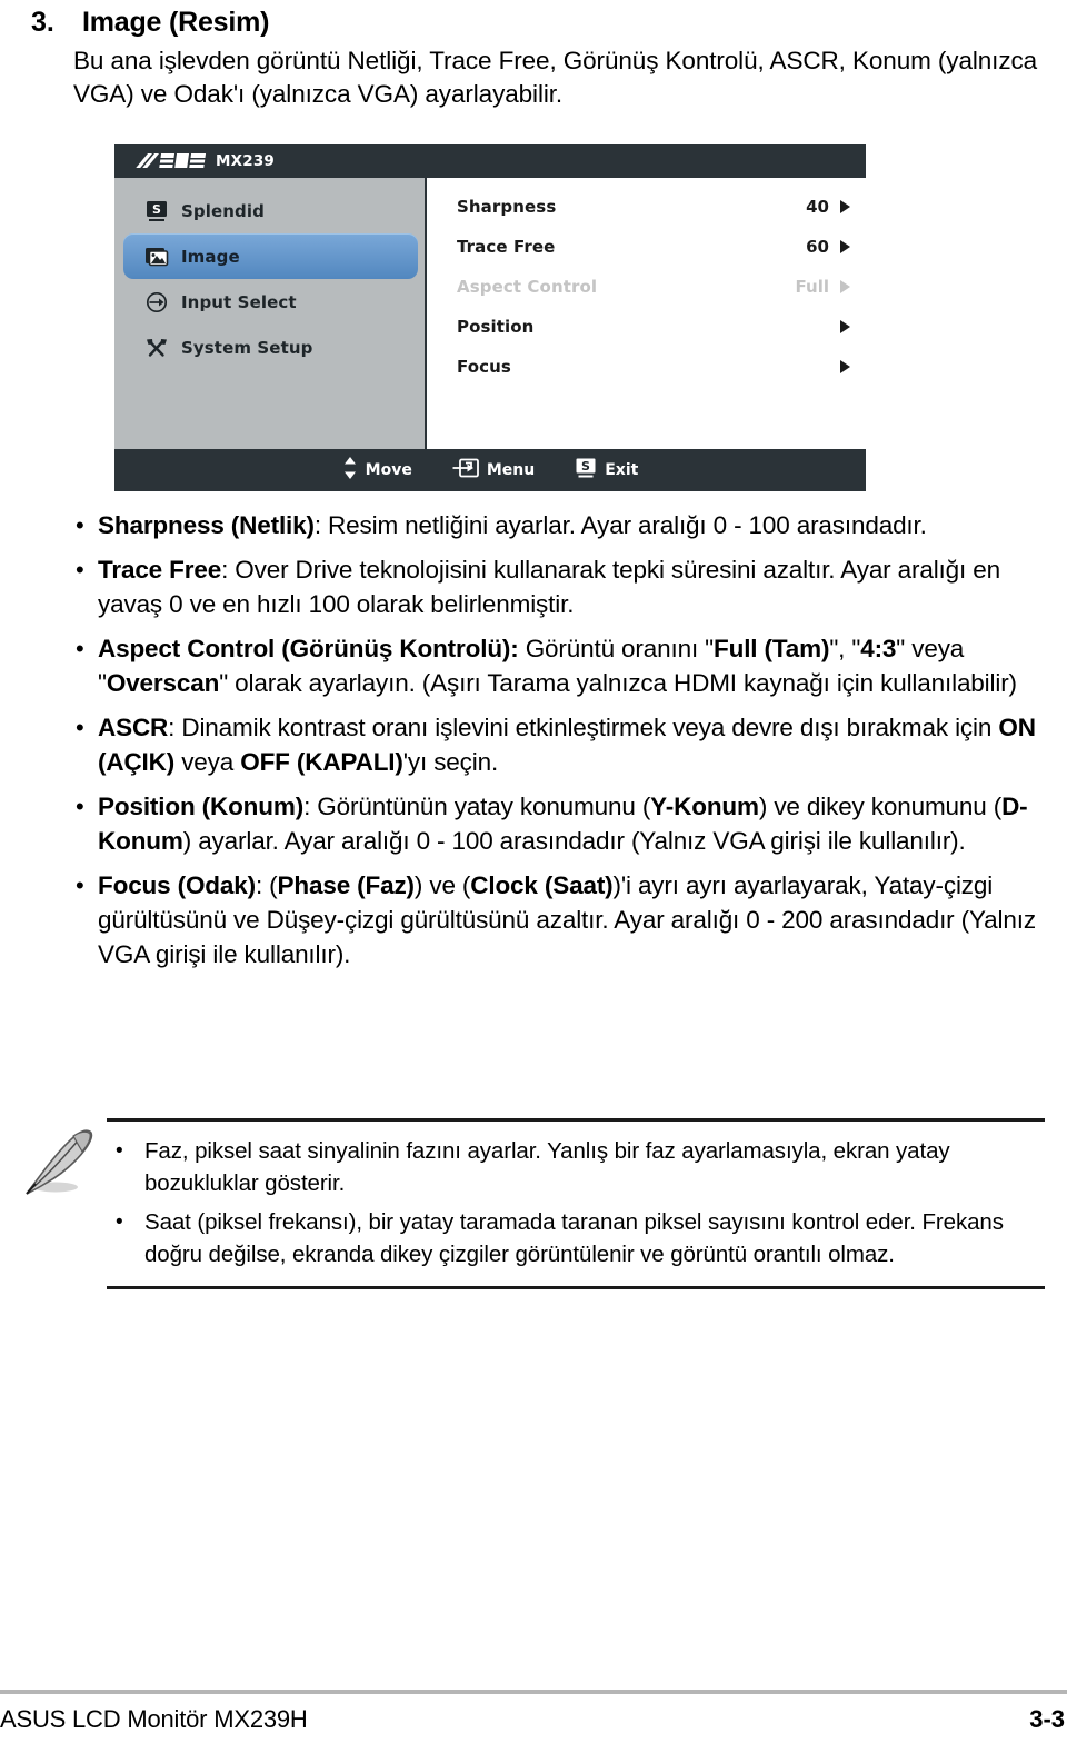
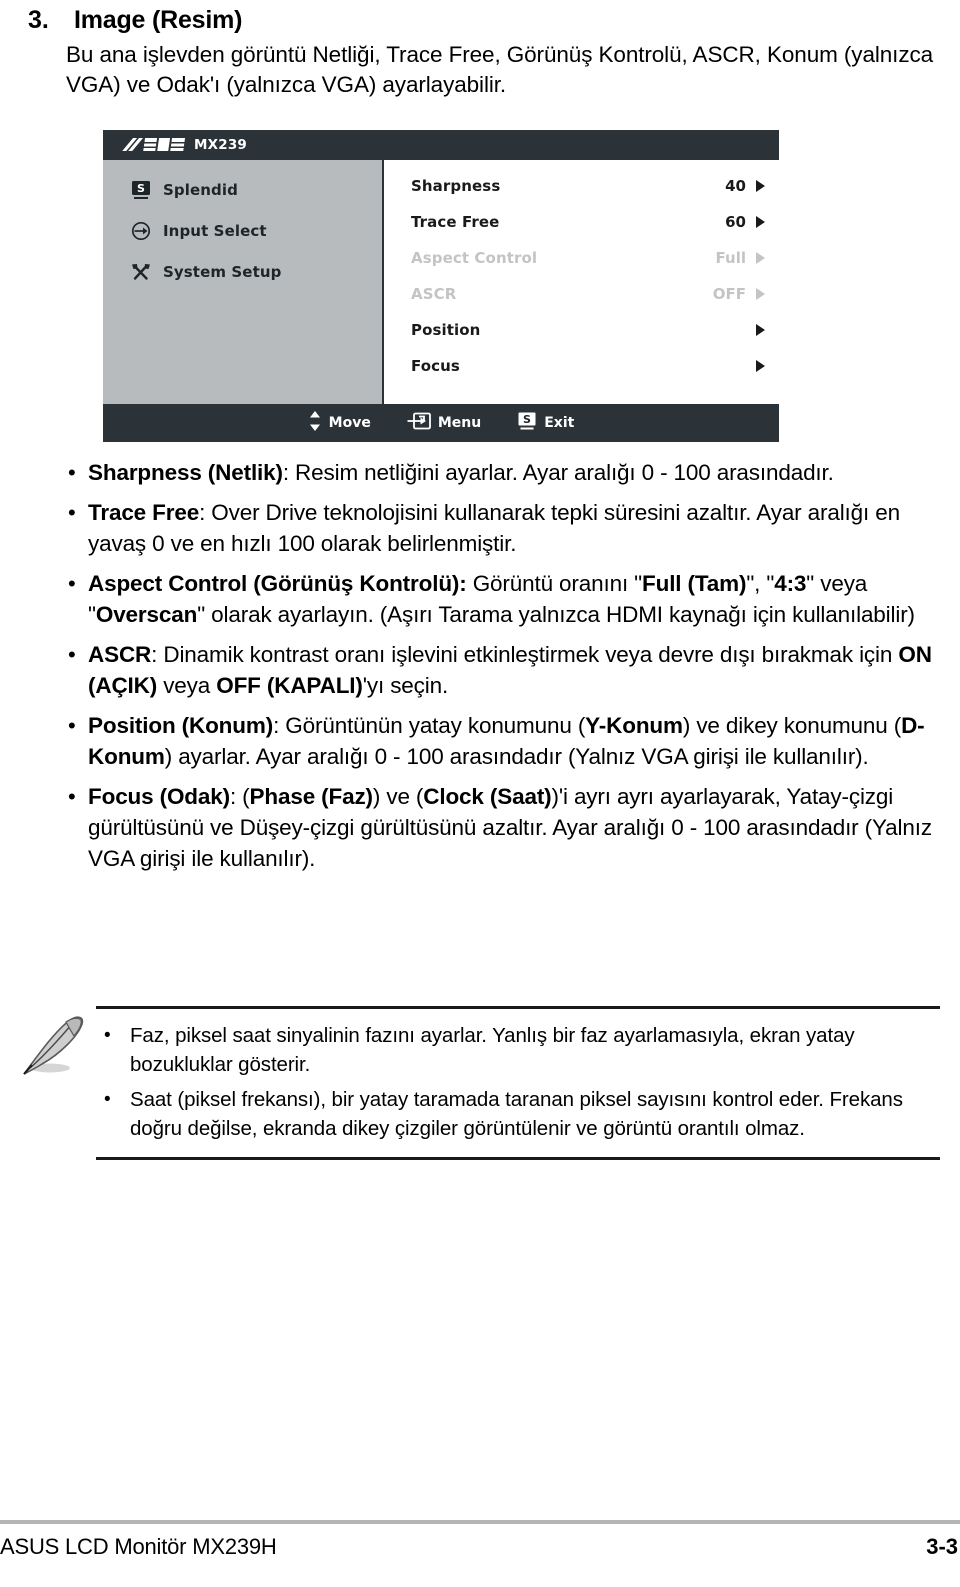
  3.
  Image (Resim)
  Bu ana işlevden görüntü Netliği, Trace Free, Görünüş Kontrolü, ASCR, Konum (yalnızca VGA) ve Odak'ı (yalnızca VGA) ayarlayabilir.
  MX239
  S
  Splendid
- Image
  Input Select
  System Setup
  Sharpness
  40
  Trace Free
  60
  Aspect Control
  Full
+ ASCR
+ OFF
  Position
  Focus
  Move
  Menu
  S
  Exit
  •
  Sharpness (Netlik): Resim netliğini ayarlar. Ayar aralığı 0 - 100 arasındadır.
  •
  Trace Free: Over Drive teknolojisini kullanarak tepki süresini azaltır. Ayar aralığı en yavaş 0 ve en hızlı 100 olarak belirlenmiştir.
  •
  Aspect Control (Görünüş Kontrolü): Görüntü oranını "Full (Tam)", "4:3" veya "Overscan" olarak ayarlayın. (Aşırı Tarama yalnızca HDMI kaynağı için kullanılabilir)
  •
  ASCR: Dinamik kontrast oranı işlevini etkinleştirmek veya devre dışı bırakmak için ON (AÇIK) veya OFF (KAPALI)'yı seçin.
  •
  Position (Konum): Görüntünün yatay konumunu (Y-Konum) ve dikey konumunu (D-Konum) ayarlar. Ayar aralığı 0 - 100 arasındadır (Yalnız VGA girişi ile kullanılır).
  •
- Focus (Odak): (Phase (Faz)) ve (Clock (Saat))'i ayrı ayrı ayarlayarak, Yatay-çizgi gürültüsünü ve Düşey-çizgi gürültüsünü azaltır. Ayar aralığı 0 - 200 arasındadır (Yalnız VGA girişi ile kullanılır).
+ Focus (Odak): (Phase (Faz)) ve (Clock (Saat))'i ayrı ayrı ayarlayarak, Yatay-çizgi gürültüsünü ve Düşey-çizgi gürültüsünü azaltır. Ayar aralığı 0 - 100 arasındadır (Yalnız VGA girişi ile kullanılır).
  •
  Faz, piksel saat sinyalinin fazını ayarlar. Yanlış bir faz ayarlamasıyla, ekran yatay bozukluklar gösterir.
  •
  Saat (piksel frekansı), bir yatay taramada taranan piksel sayısını kontrol eder. Frekans doğru değilse, ekranda dikey çizgiler görüntülenir ve görüntü orantılı olmaz.
  ASUS LCD Monitör MX239H
  3-3
